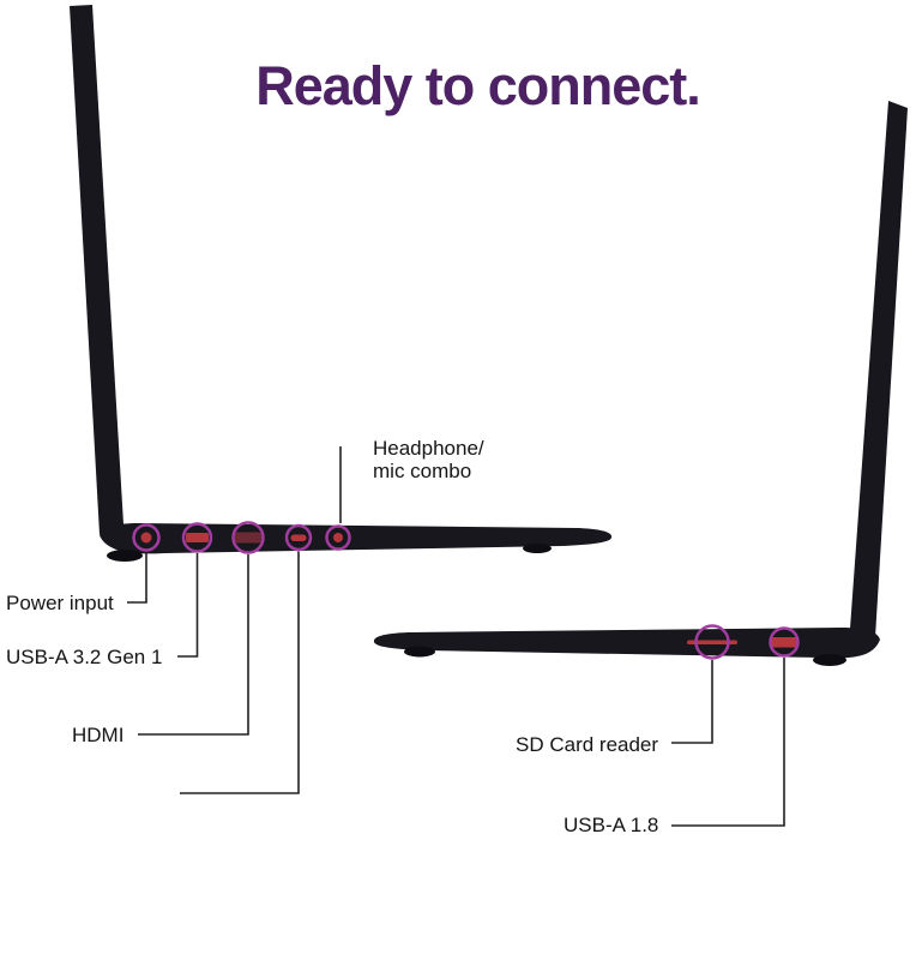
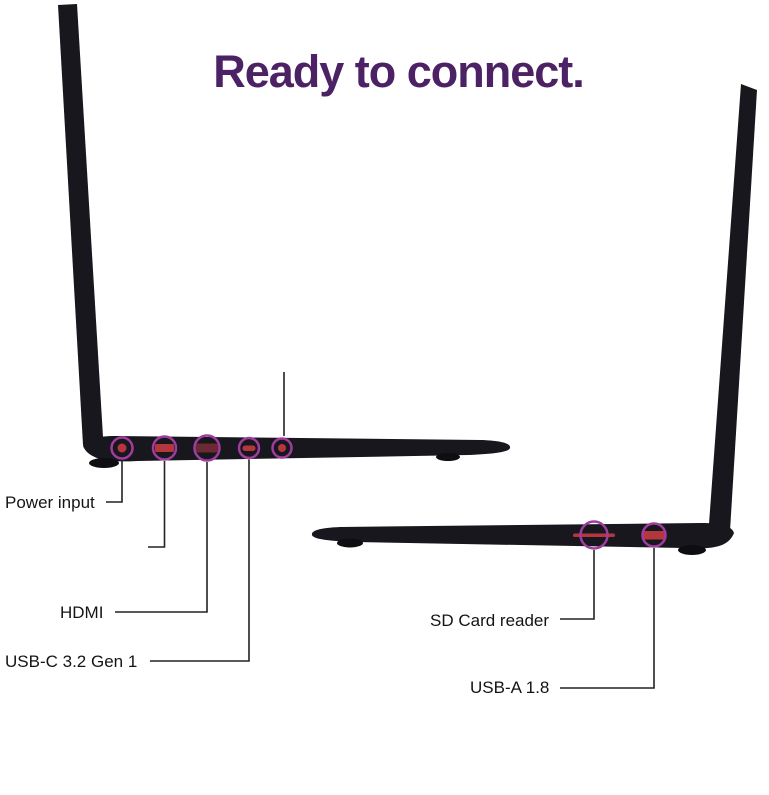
  Ready to connect.
- Headphone/
- mic combo
  Power input
- USB-A 3.2 Gen 1
  HDMI
+ USB-C 3.2 Gen 1
  SD Card reader
  USB-A 1.8
